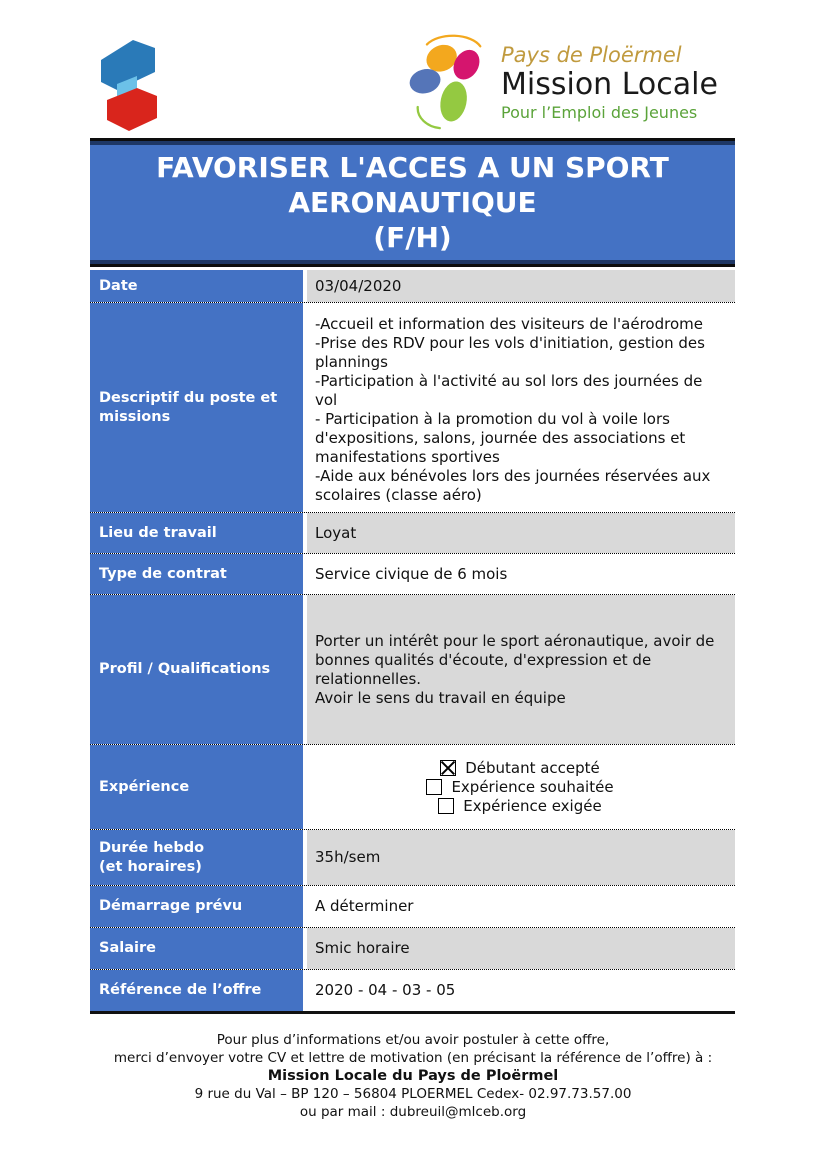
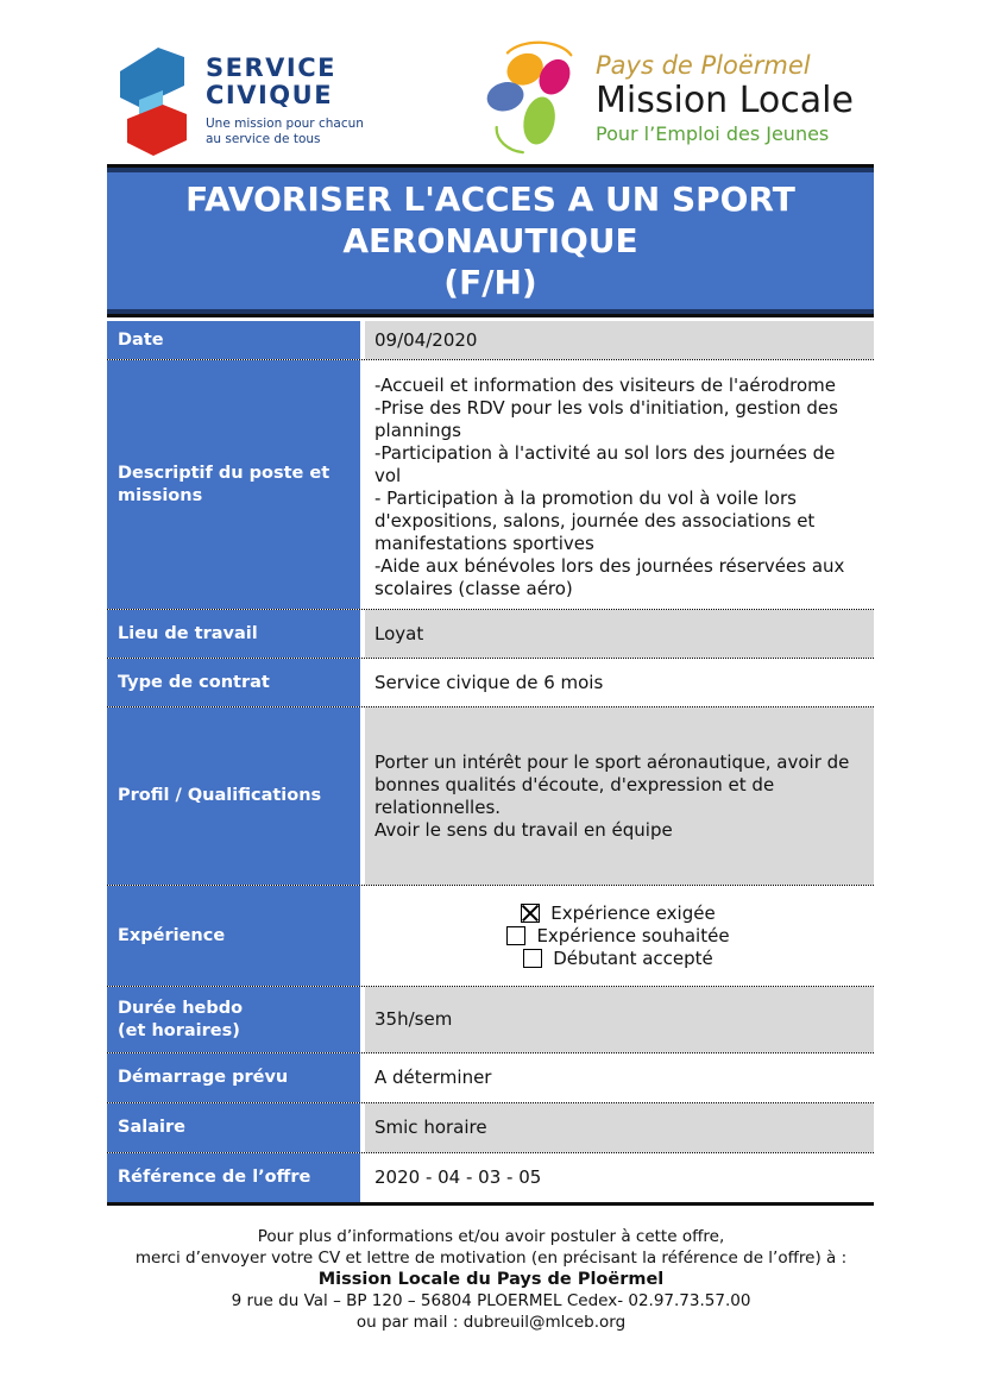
+ SERVICE
+ CIVIQUE
+ Une mission pour chacun
+ au service de tous
  Pays de Ploërmel
  Mission Locale
  Pour l’Emploi des Jeunes
  FAVORISER L'ACCES A UN SPORT
  AERONAUTIQUE
  (F/H)
  Date
- 03/04/2020
+ 09/04/2020
  Descriptif du poste et
  missions
  -Accueil et information des visiteurs de l'aérodrome
  -Prise des RDV pour les vols d'initiation, gestion des plannings
  -Participation à l'activité au sol lors des journées de vol
  - Participation à la promotion du vol à voile lors d'expositions, salons, journée des associations et manifestations sportives
  -Aide aux bénévoles lors des journées réservées aux scolaires (classe aéro)
  Lieu de travail
  Loyat
  Type de contrat
  Service civique de 6 mois
  Profil / Qualifications
  Porter un intérêt pour le sport aéronautique, avoir de bonnes qualités d'écoute, d'expression et de relationnelles.
  Avoir le sens du travail en équipe
  Expérience
- Débutant accepté
+ Expérience exigée
  Expérience souhaitée
- Expérience exigée
+ Débutant accepté
  Durée hebdo
  (et horaires)
  35h/sem
  Démarrage prévu
  A déterminer
  Salaire
  Smic horaire
  Référence de l’offre
  2020 - 04 - 03 - 05
  Pour plus d’informations et/ou avoir postuler à cette offre,
  merci d’envoyer votre CV et lettre de motivation (en précisant la référence de l’offre) à :
  Mission Locale du Pays de Ploërmel
  9 rue du Val – BP 120 – 56804 PLOERMEL Cedex- 02.97.73.57.00
  ou par mail : dubreuil@mlceb.org
